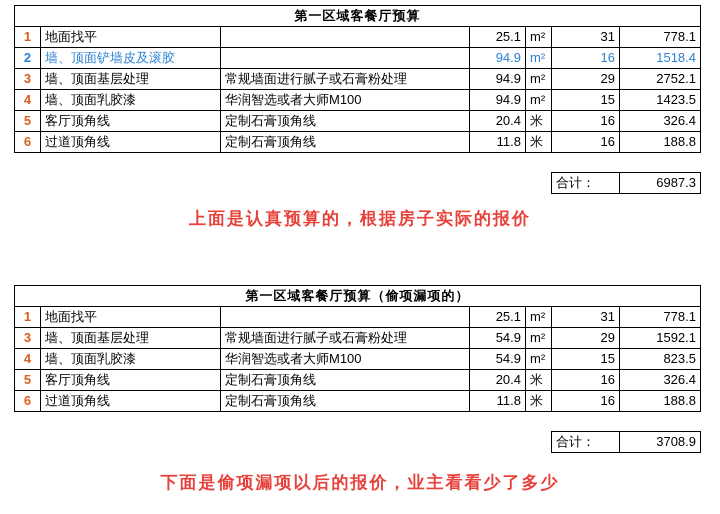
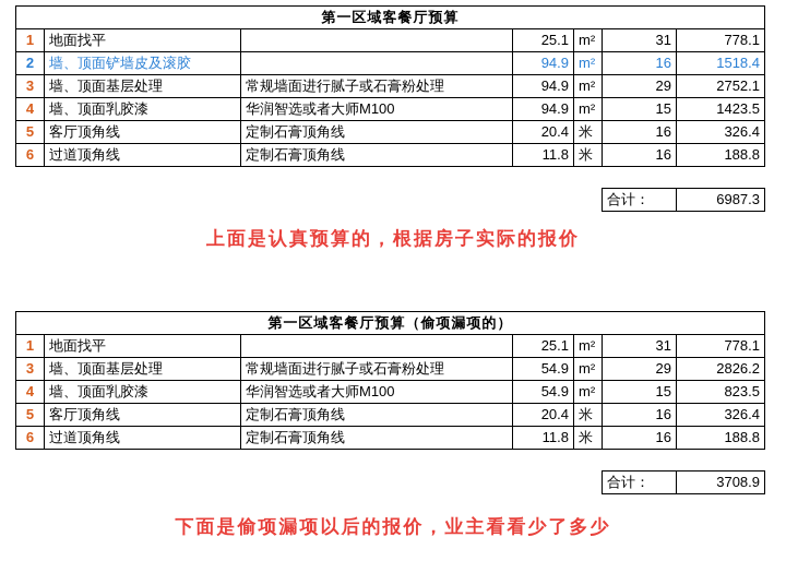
  第一区域客餐厅预算
  1	地面找平		25.1	m²	31	778.1
  2	墙、顶面铲墙皮及滚胶		94.9	m²	16	1518.4
  3	墙、顶面基层处理	常规墙面进行腻子或石膏粉处理	94.9	m²	29	2752.1
  4	墙、顶面乳胶漆	华润智选或者大师M100	94.9	m²	15	1423.5
  5	客厅顶角线	定制石膏顶角线	20.4	米	16	326.4
  6	过道顶角线	定制石膏顶角线	11.8	米	16	188.8
  					合计：	6987.3
  上面是认真预算的，根据房子实际的报价
  第一区域客餐厅预算（偷项漏项的）
  1	地面找平		25.1	m²	31	778.1
- 3	墙、顶面基层处理	常规墙面进行腻子或石膏粉处理	54.9	m²	29	1592.1
+ 3	墙、顶面基层处理	常规墙面进行腻子或石膏粉处理	54.9	m²	29	2826.2
  4	墙、顶面乳胶漆	华润智选或者大师M100	54.9	m²	15	823.5
  5	客厅顶角线	定制石膏顶角线	20.4	米	16	326.4
  6	过道顶角线	定制石膏顶角线	11.8	米	16	188.8
  					合计：	3708.9
  下面是偷项漏项以后的报价，业主看看少了多少
